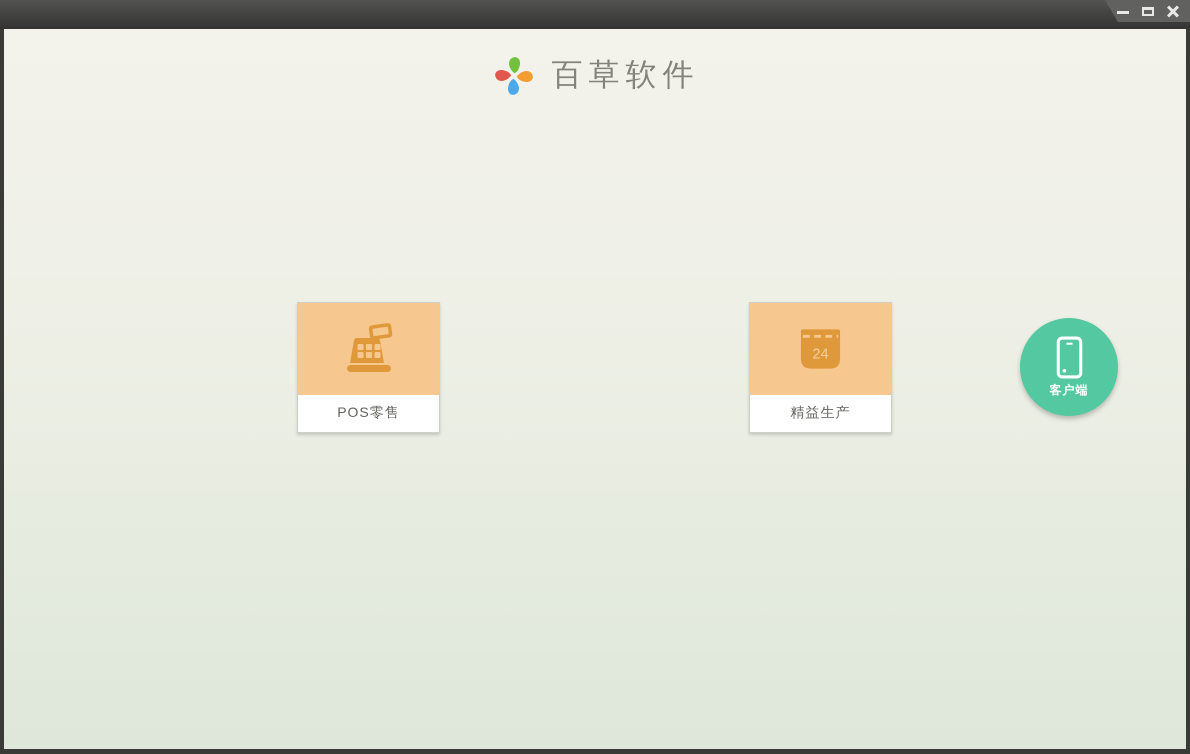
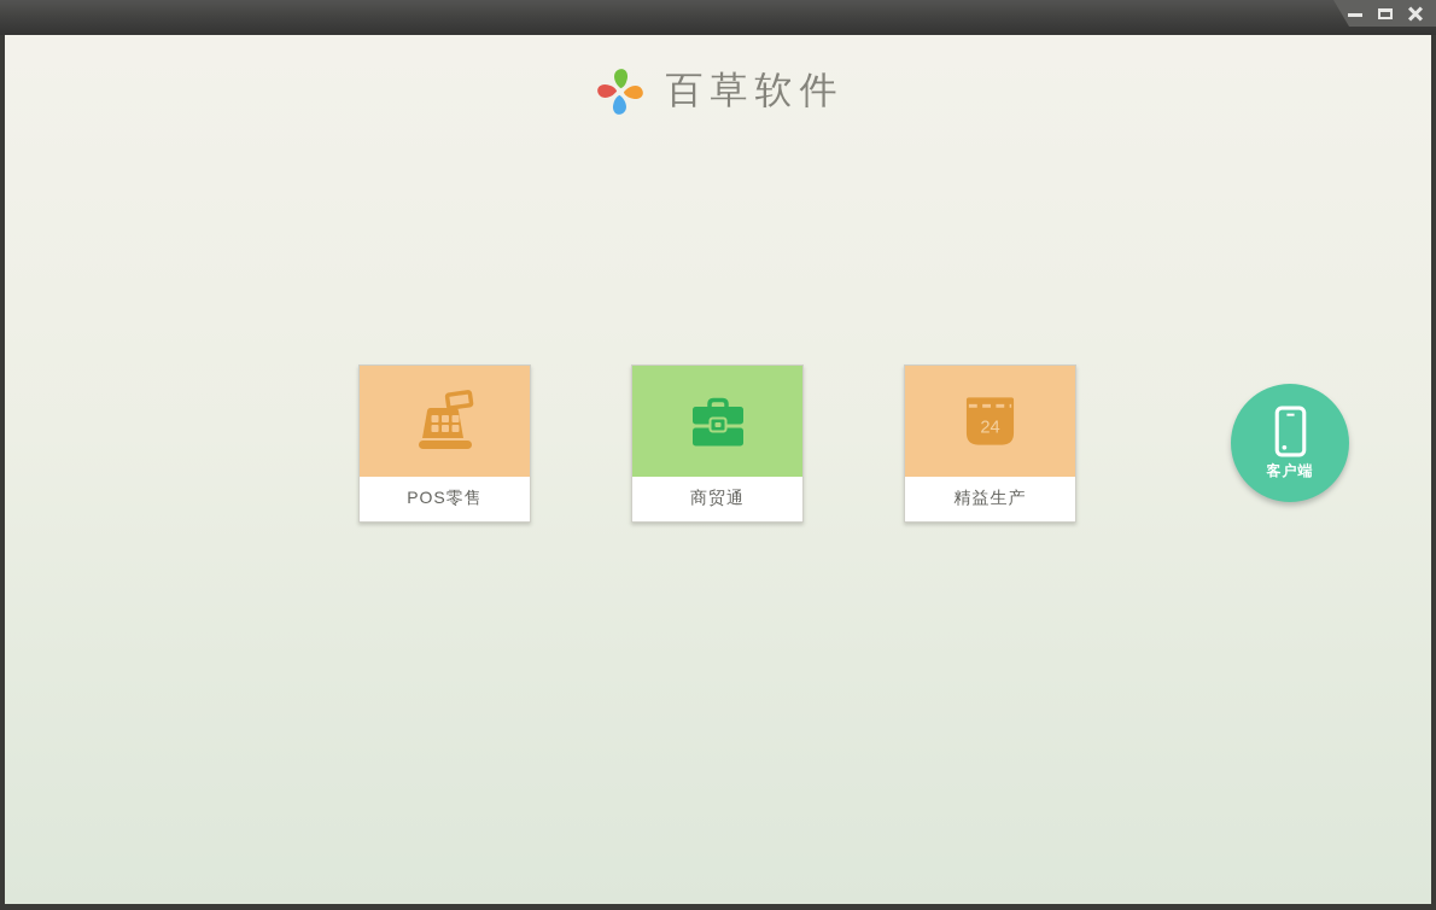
  百草软件
  POS零售
+ 商贸通
  24
  精益生产
  客户端
